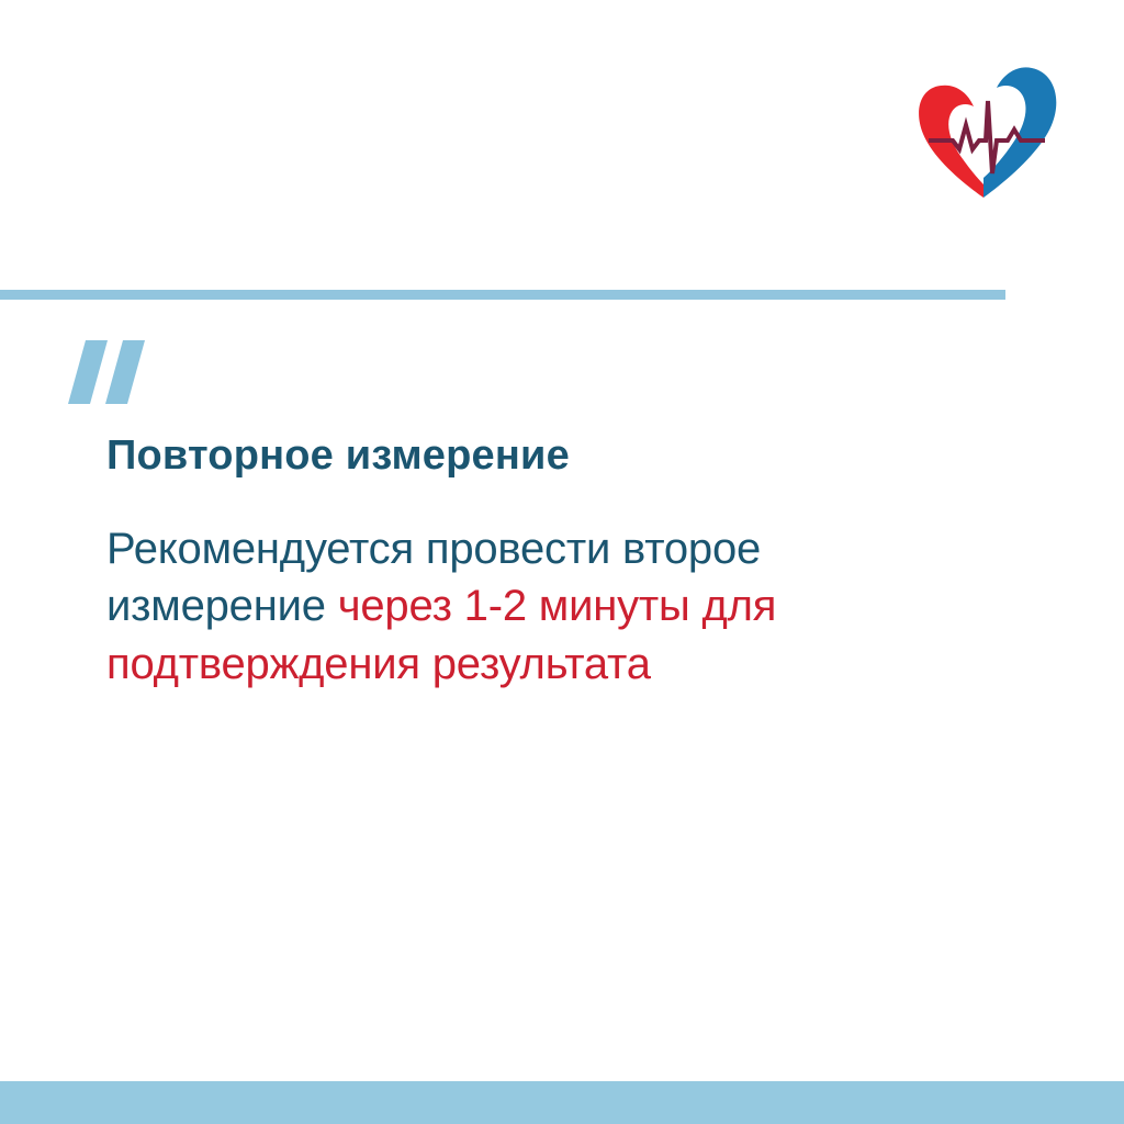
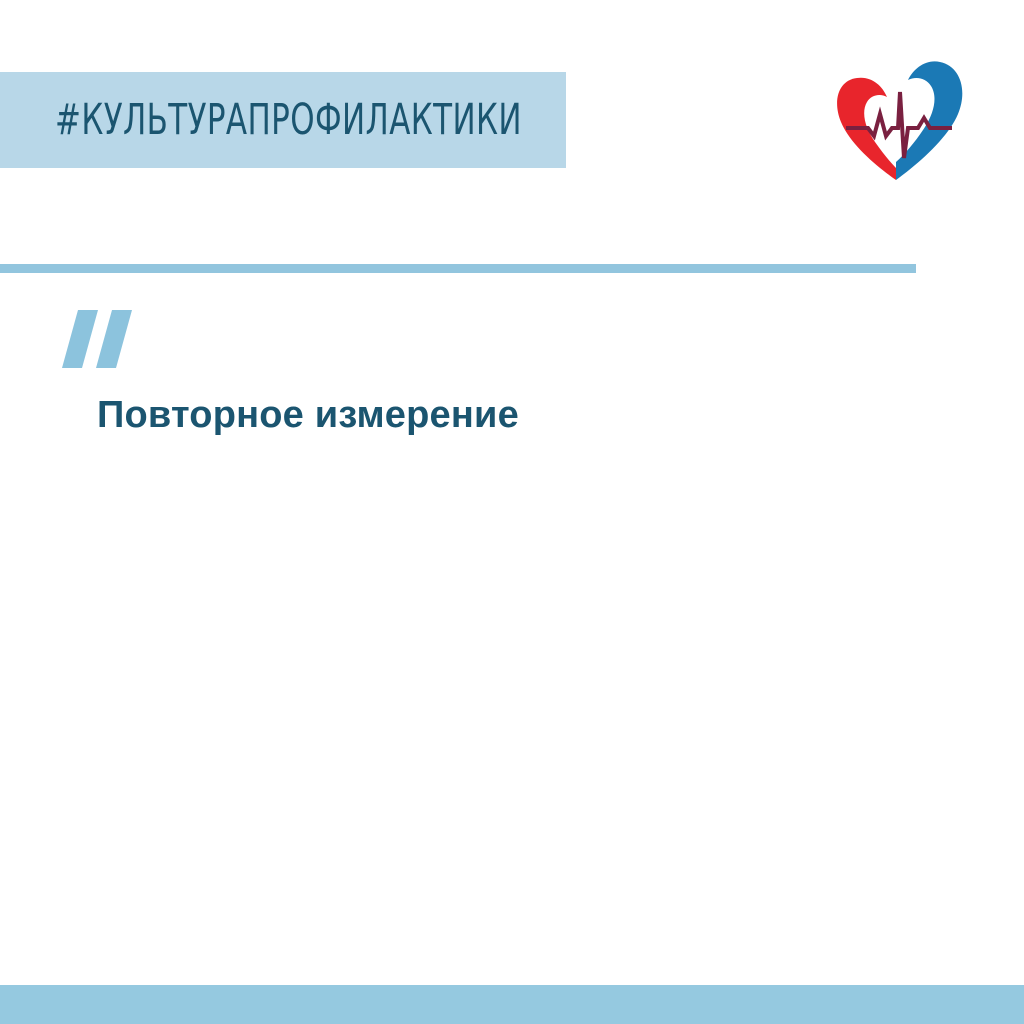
+ #КУЛЬТУРАПРОФИЛАКТИКИ
  Повторное измерение
- Рекомендуется провести второе измерение через 1-2 минуты для подтверждения результата
